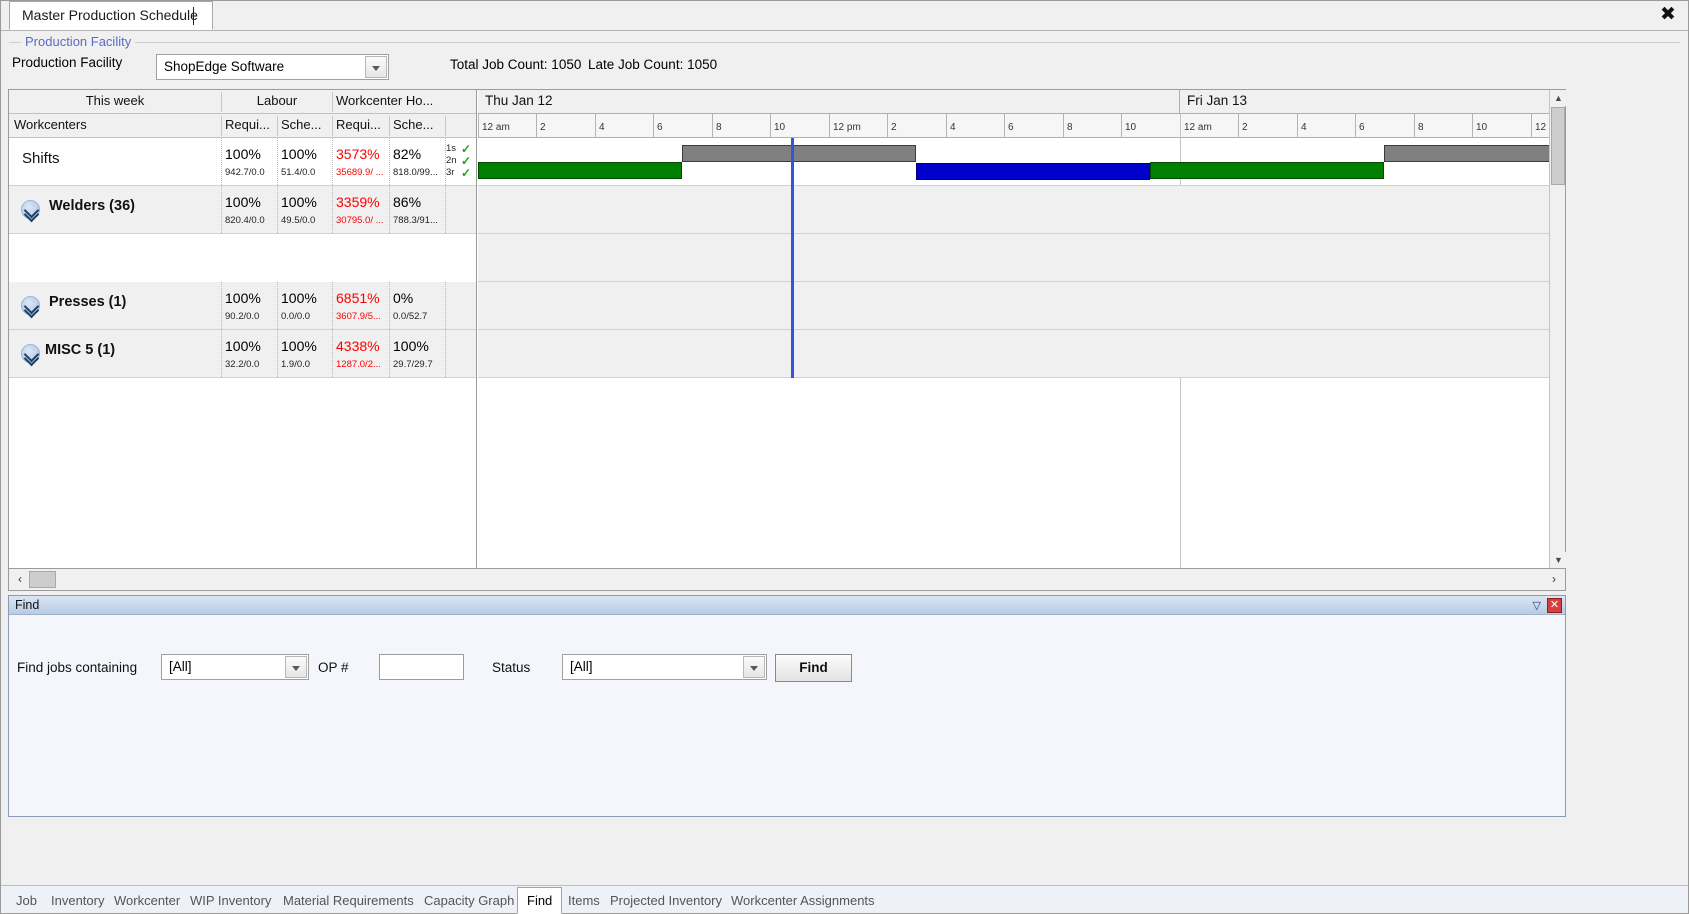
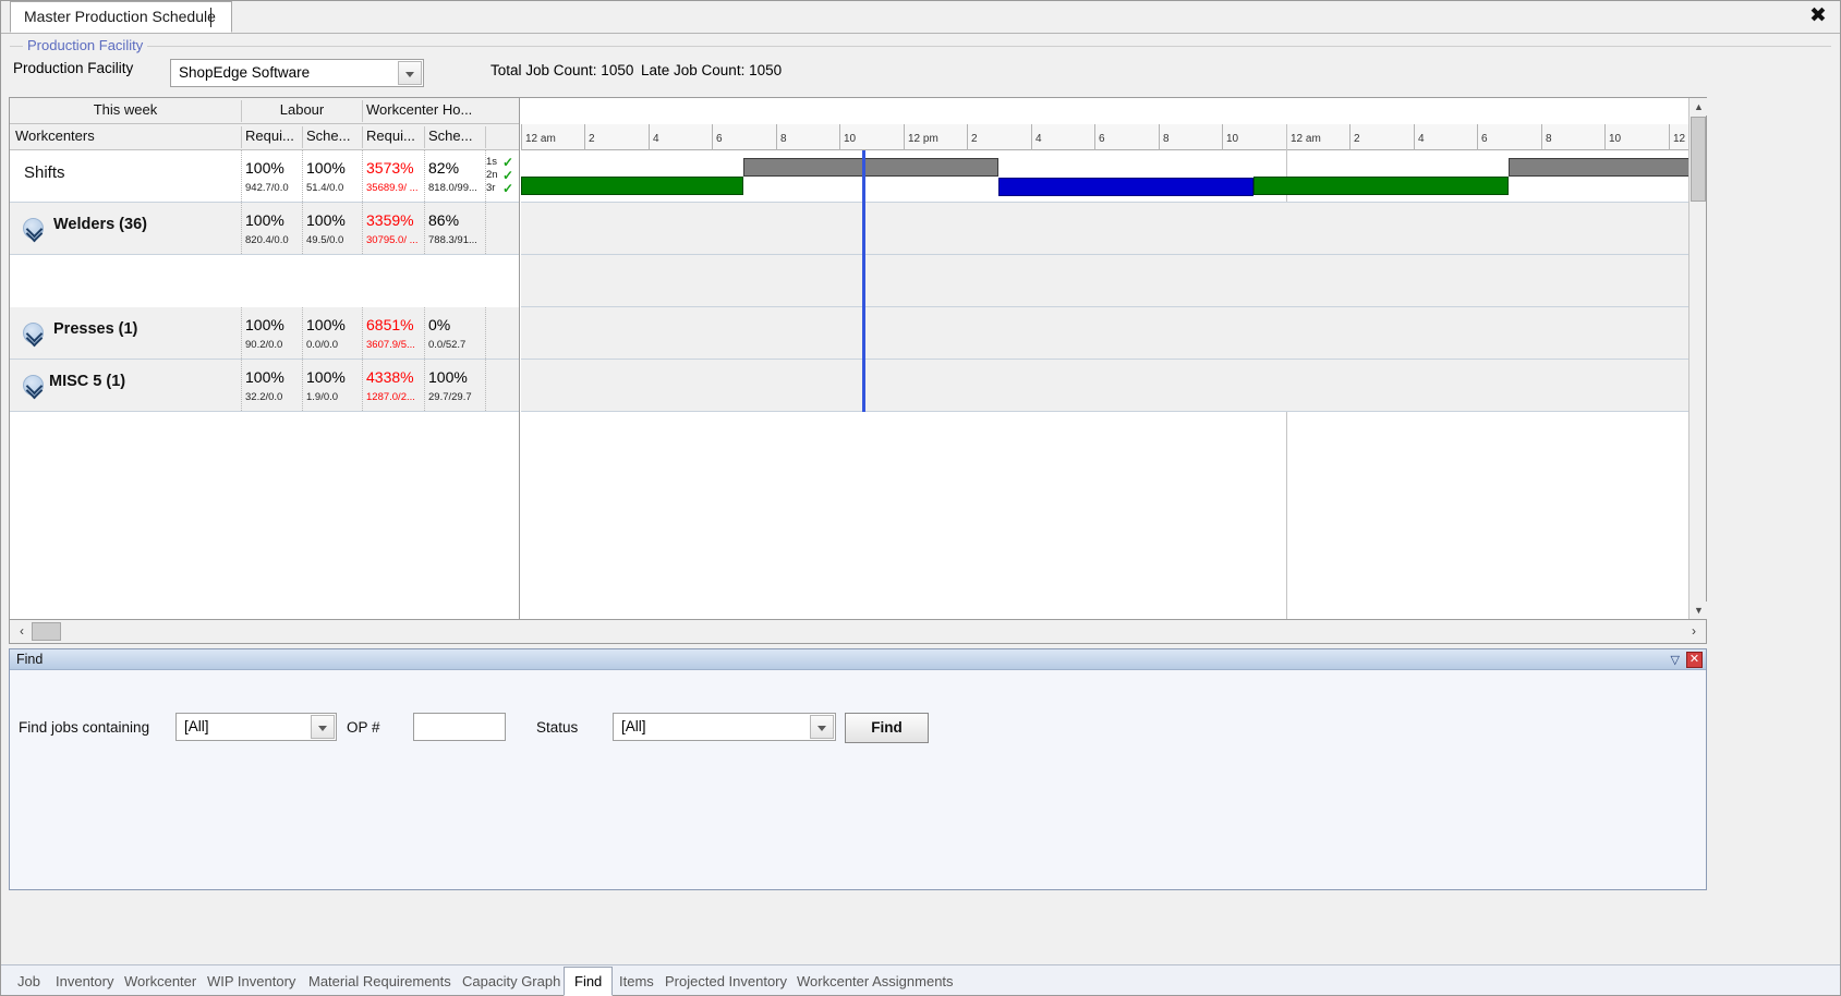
  Master Production Schedul
  ✖
  Production Facility
  Production Facility
  ShopEdge Software
  Total Job Count: 1050
  Late Job Count: 1050
  This week
  Labour
  Workcenter Ho...
  Workcenters
  Requi...
  Sche...
  Requi...
  Sche...
  Shifts
  100%
  942.7/0.0
  100%
  51.4/0.0
  3573%
  35689.9/ ...
  82%
  818.0/99...
  1s
  ✓
  2n
  ✓
  3r
  ✓
  Welders (36)
  100%
  820.4/0.0
  100%
  49.5/0.0
  3359%
  30795.0/ ...
  86%
  788.3/91...
  Presses (1)
  100%
  90.2/0.0
  100%
  0.0/0.0
  6851%
  3607.9/5...
  0%
  0.0/52.7
  MISC 5 (1)
  100%
  32.2/0.0
  100%
  1.9/0.0
  4338%
  1287.0/2...
  100%
  29.7/29.7
- Thu Jan 12
- Fri Jan 13
  12 am
  2
  4
  6
  8
  10
  12 pm
  2
  4
  6
  8
  10
  12 am
  2
  4
  6
  8
  10
  ▲
  ▼
  ‹
  ›
  Find
  ▽
  ✕
  Find jobs containing
  [All]
  OP #
  Status
  [All]
  Find
  Job
  Inventory
  Workcenter
  WIP Inventory
  Material Requirements
  Capacity Graph
  Find
  Items
  Projected Inventory
  Workcenter Assignments
